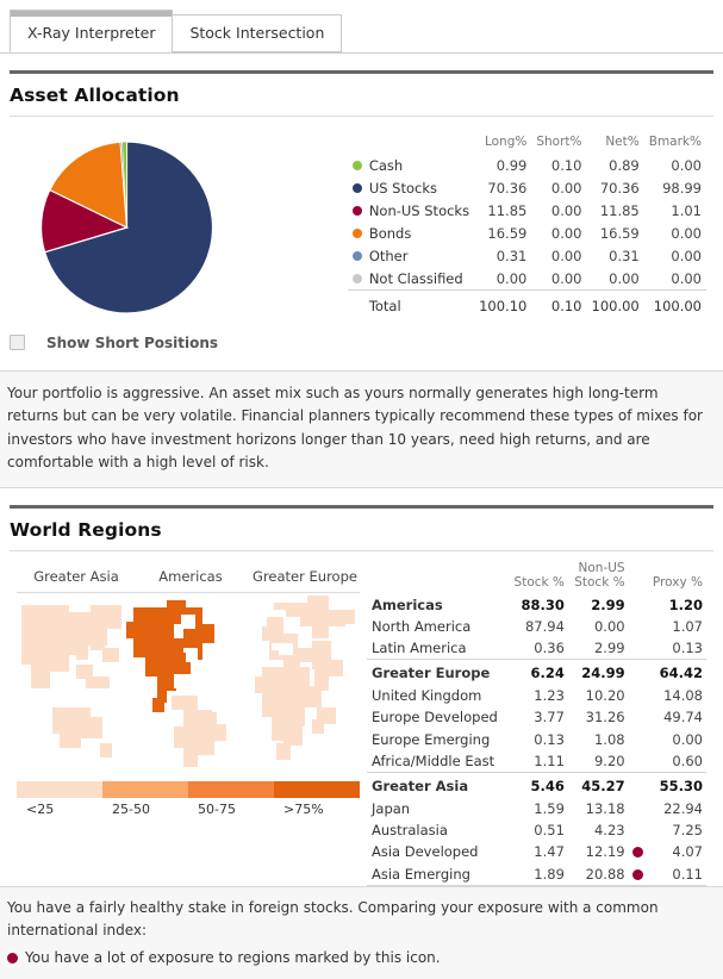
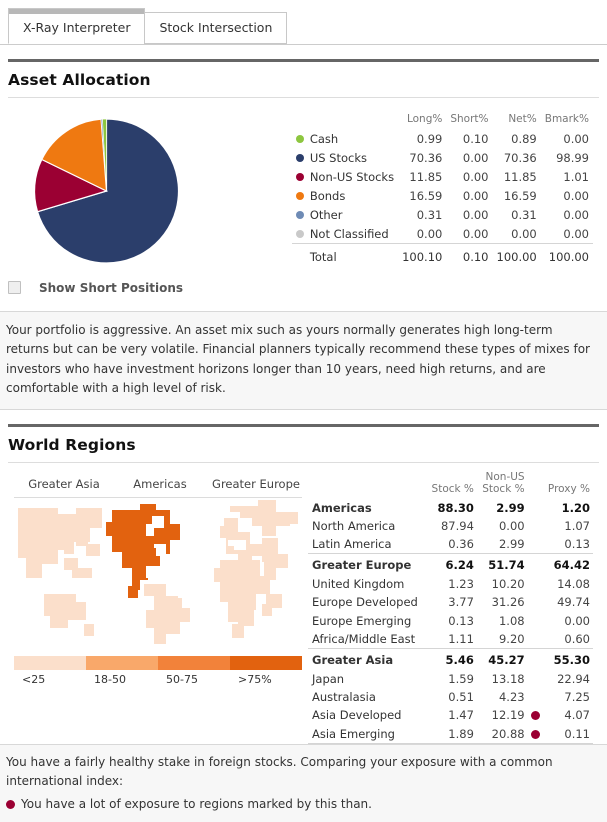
  X-Ray Interpreter Stock Intersection
  Asset Allocation
  	Long%	Short%	Net%	Bmark%
  Cash	0.99	0.10	0.89	0.00
  US Stocks	70.36	0.00	70.36	98.99
  Non-US Stocks	11.85	0.00	11.85	1.01
  Bonds	16.59	0.00	16.59	0.00
  Other	0.31	0.00	0.31	0.00
  Not Classified	0.00	0.00	0.00	0.00
  Total	100.10	0.10	100.00	100.00
  Show Short Positions
  Your portfolio is aggressive. An asset mix such as yours normally generates high long-term returns but can be very volatile. Financial planners typically recommend these types of mixes for investors who have investment horizons longer than 10 years, need high returns, and are comfortable with a high level of risk.
  World Regions
  Greater Asia
  Americas
  Greater Europe
  <25
- 25-50
+ 18-50
  50-75
  >75%
  	Stock %	Non-US Stock %		Proxy %
  Americas	88.30	2.99		1.20
  North America	87.94	0.00		1.07
  Latin America	0.36	2.99		0.13
- Greater Europe	6.24	24.99		64.42
+ Greater Europe	6.24	51.74		64.42
  United Kingdom	1.23	10.20		14.08
  Europe Developed	3.77	31.26		49.74
  Europe Emerging	0.13	1.08		0.00
  Africa/Middle East	1.11	9.20		0.60
  Greater Asia	5.46	45.27		55.30
  Japan	1.59	13.18		22.94
  Australasia	0.51	4.23		7.25
  Asia Developed	1.47	12.19		4.07
  Asia Emerging	1.89	20.88		0.11
  You have a fairly healthy stake in foreign stocks. Comparing your exposure with a common international index:
- You have a lot of exposure to regions marked by this icon.
+ You have a lot of exposure to regions marked by this than.
